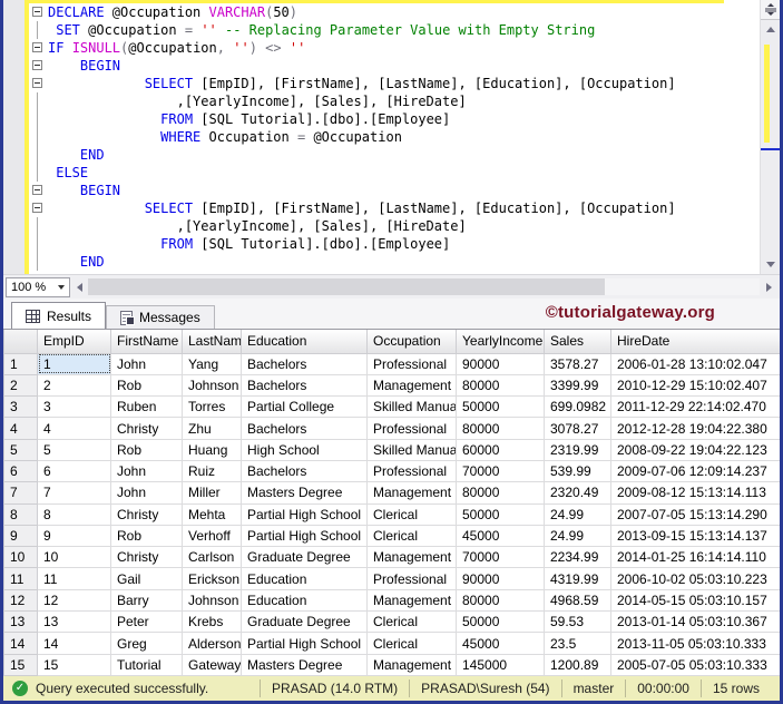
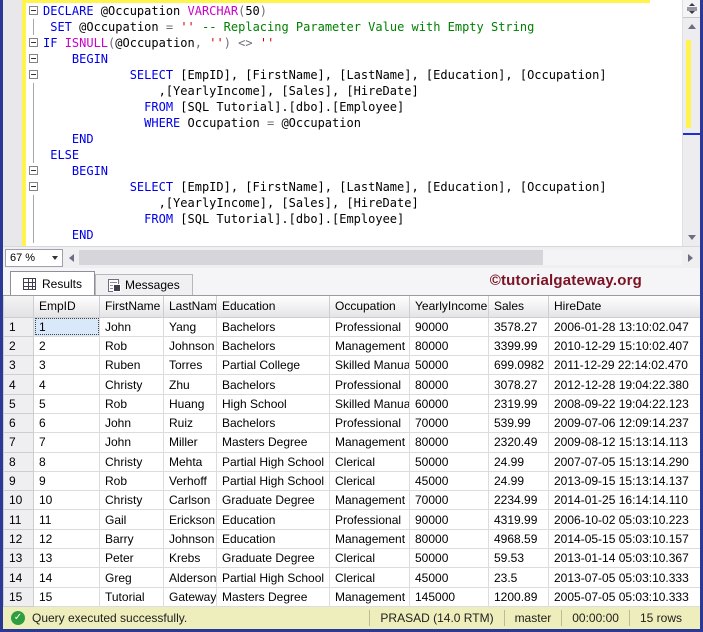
  DECLARE @Occupation VARCHAR(50)
  SET @Occupation = '' -- Replacing Parameter Value with Empty String
  IF ISNULL(@Occupation, '') <> ''
  BEGIN
  SELECT [EmpID], [FirstName], [LastName], [Education], [Occupation]
  ,[YearlyIncome], [Sales], [HireDate]
  FROM [SQL Tutorial].[dbo].[Employee]
  WHERE Occupation = @Occupation
  END
  ELSE
  BEGIN
  SELECT [EmpID], [FirstName], [LastName], [Education], [Occupation]
  ,[YearlyIncome], [Sales], [HireDate]
  FROM [SQL Tutorial].[dbo].[Employee]
  END
- 100 %
+ 67 %
  Results
  Messages
  ©tutorialgateway.org
  	EmpID	FirstName	LastNam	Education	Occupation	YearlyIncome	Sales	HireDate
  1	1	John	Yang	Bachelors	Professional	90000	3578.27	2006-01-28 13:10:02.047
  2	2	Rob	Johnson	Bachelors	Management	80000	3399.99	2010-12-29 15:10:02.407
  3	3	Ruben	Torres	Partial College	Skilled Manua	50000	699.0982	2011-12-29 22:14:02.470
  4	4	Christy	Zhu	Bachelors	Professional	80000	3078.27	2012-12-28 19:04:22.380
  5	5	Rob	Huang	High School	Skilled Manua	60000	2319.99	2008-09-22 19:04:22.123
  6	6	John	Ruiz	Bachelors	Professional	70000	539.99	2009-07-06 12:09:14.237
  7	7	John	Miller	Masters Degree	Management	80000	2320.49	2009-08-12 15:13:14.113
  8	8	Christy	Mehta	Partial High School	Clerical	50000	24.99	2007-07-05 15:13:14.290
  9	9	Rob	Verhoff	Partial High School	Clerical	45000	24.99	2013-09-15 15:13:14.137
  10	10	Christy	Carlson	Graduate Degree	Management	70000	2234.99	2014-01-25 16:14:14.110
  11	11	Gail	Erickson	Education	Professional	90000	4319.99	2006-10-02 05:03:10.223
  12	12	Barry	Johnson	Education	Management	80000	4968.59	2014-05-15 05:03:10.157
  13	13	Peter	Krebs	Graduate Degree	Clerical	50000	59.53	2013-01-14 05:03:10.367
- 14	14	Greg	Alderson	Partial High School	Clerical	45000	23.5	2013-11-05 05:03:10.333
+ 14	14	Greg	Alderson	Partial High School	Clerical	45000	23.5	2013-07-05 05:03:10.333
  15	15	Tutorial	Gateway	Masters Degree	Management	145000	1200.89	2005-07-05 05:03:10.333
  ✓
  Query executed successfully.
  PRASAD (14.0 RTM)
- PRASAD\Suresh (54)
  master
  00:00:00
  15 rows
